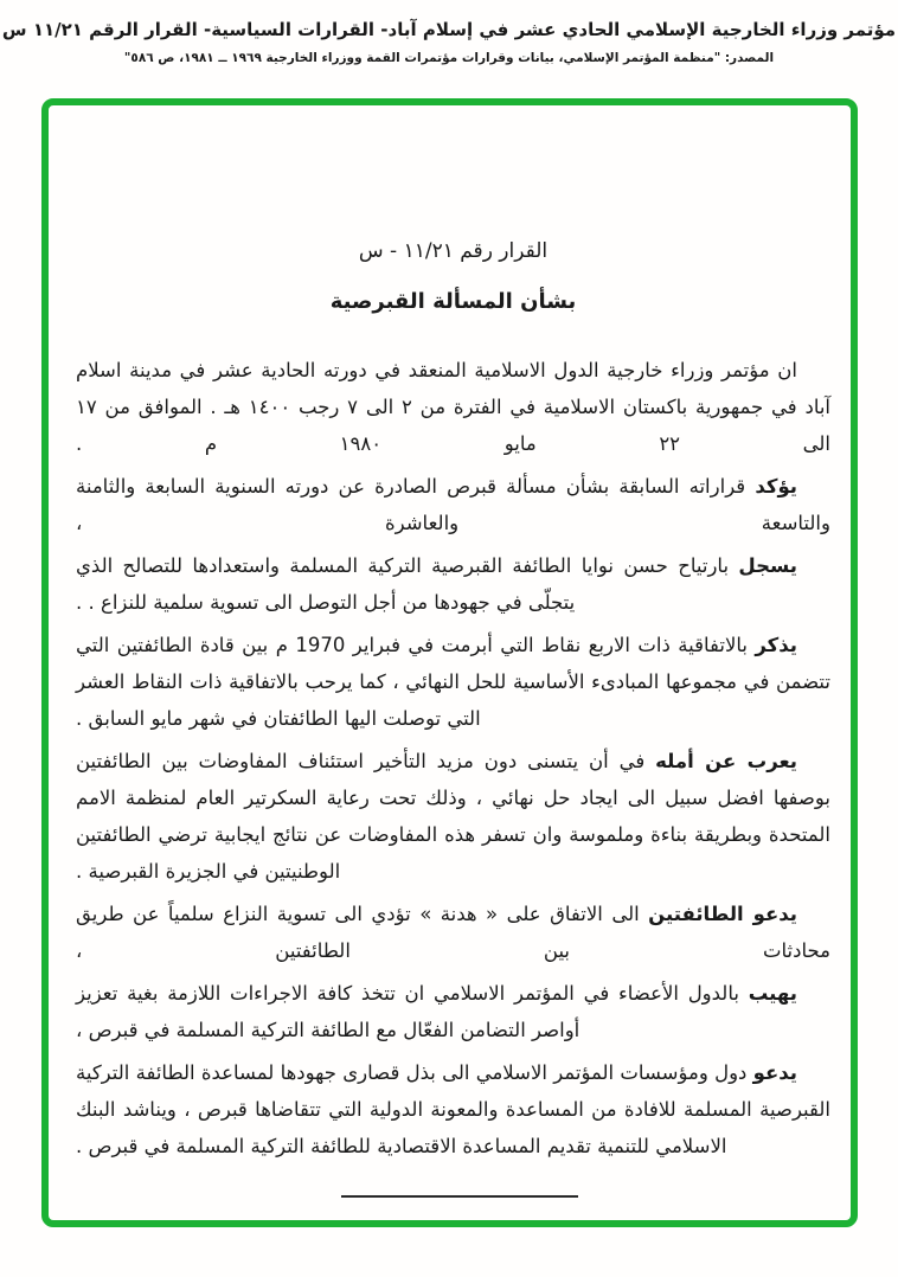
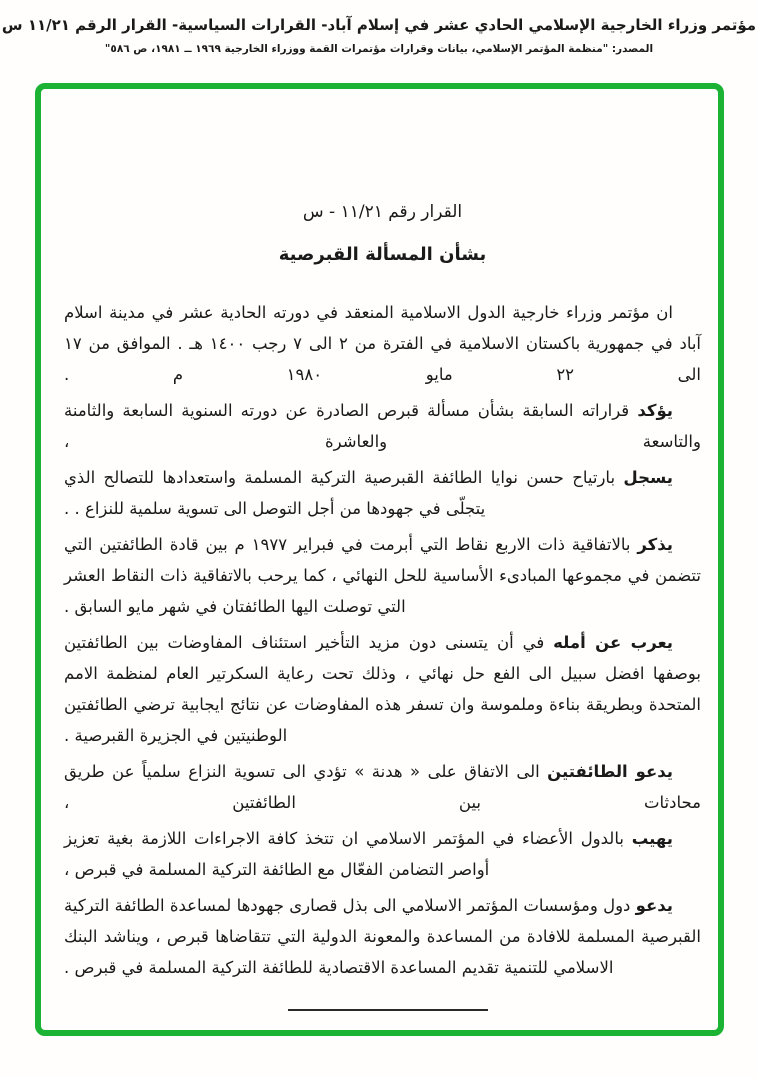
  مؤتمر وزراء الخارجية الإسلامي الحادي عشر في إسلام آباد- القرارات السياسية- القرار الرقم ١١/٢١ س
  المصدر: "منظمة المؤتمر الإسلامي، بيانات وقرارات مؤتمرات القمة ووزراء الخارجية ١٩٦٩ ــ ١٩٨١، ص ٥٨٦"
  القرار رقم ١١/٢١ - س
  بشأن المسألة القبرصية
  ان مؤتمر وزراء خارجية الدول الاسلامية المنعقد في دورته الحادية عشر في مدينة اسلام آباد في جمهورية باكستان الاسلامية في الفترة من ٢ الى ٧ رجب ١٤٠٠ هـ . الموافق من ١٧ الى ٢٢ مايو ١٩٨٠ م .
  يؤكد قراراته السابقة بشأن مسألة قبرص الصادرة عن دورته السنوية السابعة والثامنة والتاسعة والعاشرة ،
  يسجل بارتياح حسن نوايا الطائفة القبرصية التركية المسلمة واستعدادها للتصالح الذي يتجلّى في جهودها من أجل التوصل الى تسوية سلمية للنزاع . .
- يذكر بالاتفاقية ذات الاربع نقاط التي أبرمت في فبراير 1970 م بين قادة الطائفتين التي تتضمن في مجموعها المبادىء الأساسية للحل النهائي ، كما يرحب بالاتفاقية ذات النقاط العشر التي توصلت اليها الطائفتان في شهر مايو السابق .
+ يذكر بالاتفاقية ذات الاربع نقاط التي أبرمت في فبراير ١٩٧٧ م بين قادة الطائفتين التي تتضمن في مجموعها المبادىء الأساسية للحل النهائي ، كما يرحب بالاتفاقية ذات النقاط العشر التي توصلت اليها الطائفتان في شهر مايو السابق .
- يعرب عن أمله في أن يتسنى دون مزيد التأخير استئناف المفاوضات بين الطائفتين بوصفها افضل سبيل الى ايجاد حل نهائي ، وذلك تحت رعاية السكرتير العام لمنظمة الامم المتحدة وبطريقة بناءة وملموسة وان تسفر هذه المفاوضات عن نتائج ايجابية ترضي الطائفتين الوطنيتين في الجزيرة القبرصية .
+ يعرب عن أمله في أن يتسنى دون مزيد التأخير استئناف المفاوضات بين الطائفتين بوصفها افضل سبيل الى الفع حل نهائي ، وذلك تحت رعاية السكرتير العام لمنظمة الامم المتحدة وبطريقة بناءة وملموسة وان تسفر هذه المفاوضات عن نتائج ايجابية ترضي الطائفتين الوطنيتين في الجزيرة القبرصية .
  يدعو الطائفتين الى الاتفاق على « هدنة » تؤدي الى تسوية النزاع سلمياً عن طريق محادثات بين الطائفتين ،
  يهيب بالدول الأعضاء في المؤتمر الاسلامي ان تتخذ كافة الاجراءات اللازمة بغية تعزيز أواصر التضامن الفعّال مع الطائفة التركية المسلمة في قبرص ،
  يدعو دول ومؤسسات المؤتمر الاسلامي الى بذل قصارى جهودها لمساعدة الطائفة التركية القبرصية المسلمة للافادة من المساعدة والمعونة الدولية التي تتقاضاها قبرص ، ويناشد البنك الاسلامي للتنمية تقديم المساعدة الاقتصادية للطائفة التركية المسلمة في قبرص .
